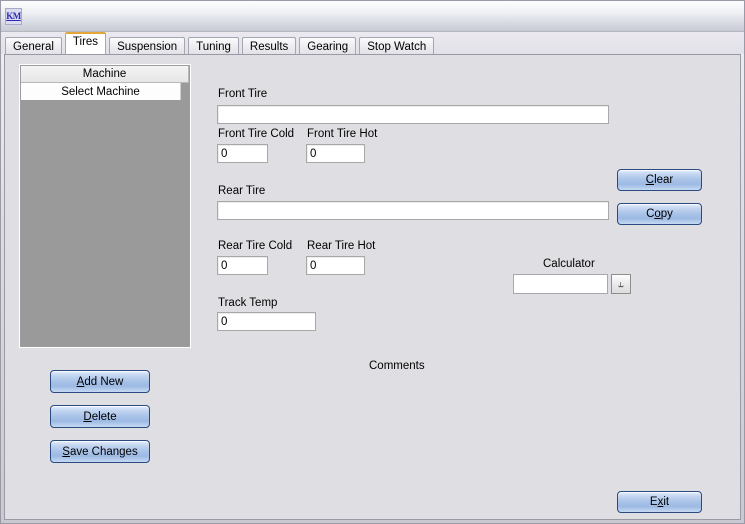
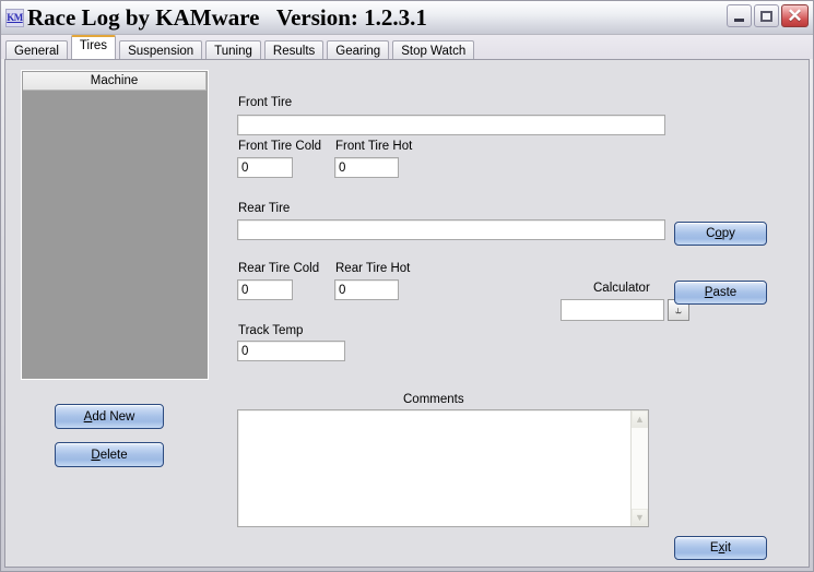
  KM
+ Race Log by KAMware Version: 1.2.3.1
+ ✕
  General
  Tires
  Suspension
  Tuning
  Results
  Gearing
  Stop Watch
  Machine
- Select Machine
  Add New
  Delete
- Save Changes
  Front Tire
  Front Tire Cold
  0
  Front Tire Hot
  0
  Rear Tire
  Rear Tire Cold
  0
  Rear Tire Hot
  0
  Track Temp
  0
  Calculator
  ⥿
- Clear
  Copy
+ Paste
  Comments
+ ▲
+ ▼
  Exit
